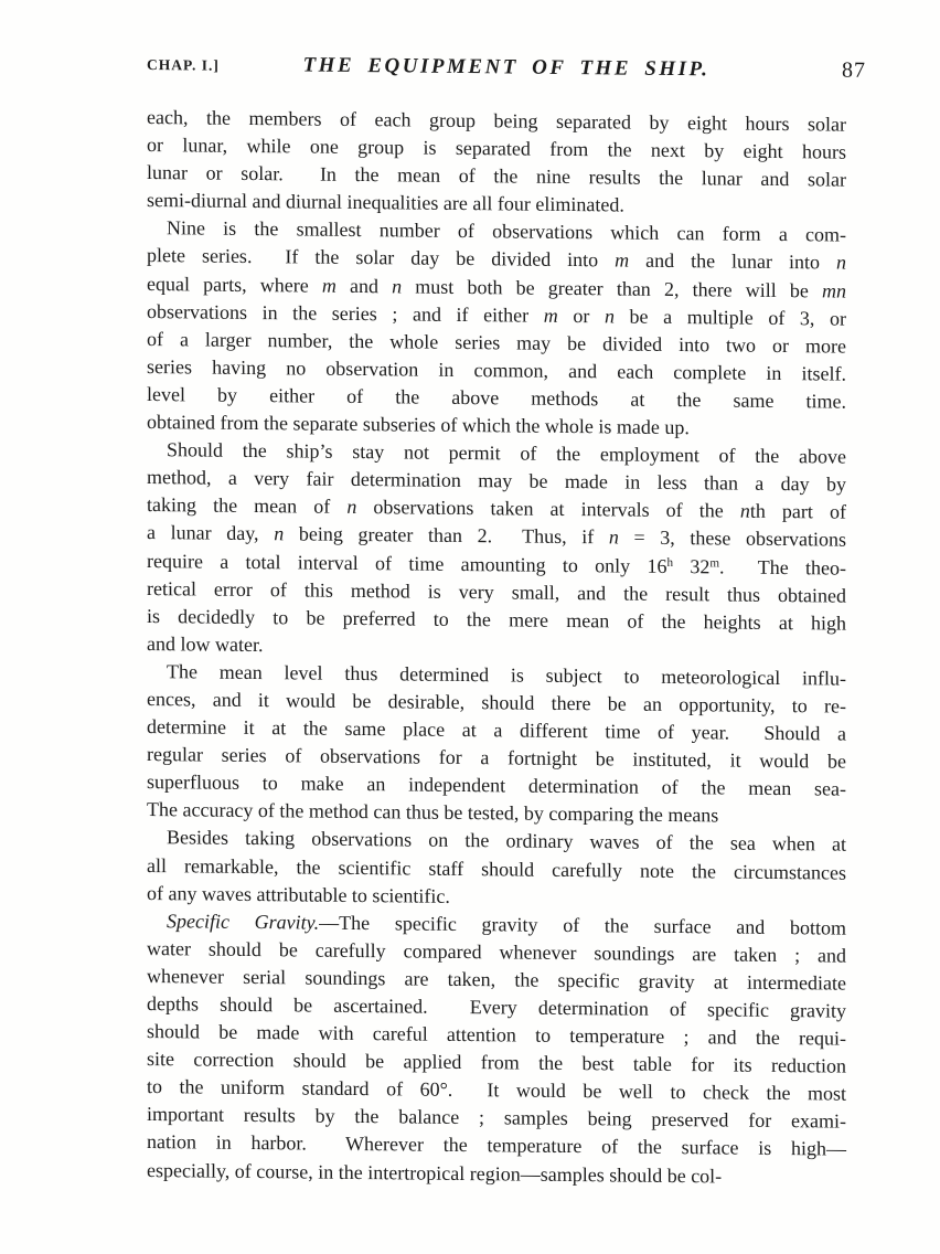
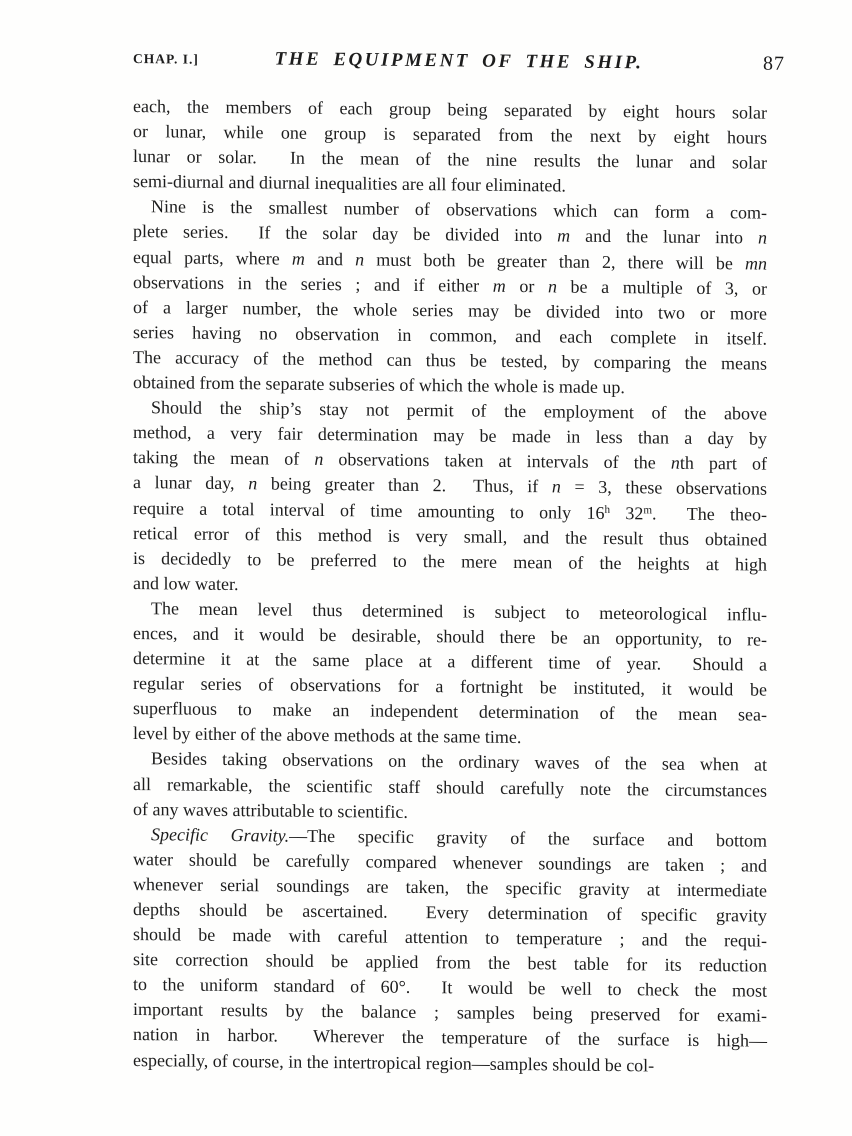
  CHAP. I.]
  THE EQUIPMENT OF THE SHIP.
  87
  each, the members of each group being separated by eight hours solar
  or lunar, while one group is separated from the next by eight hours
  lunar or solar. In the mean of the nine results the lunar and solar
  semi-diurnal and diurnal inequalities are all four eliminated.
  Nine is the smallest number of observations which can form a com-
  plete series. If the solar day be divided into m and the lunar into n
  equal parts, where m and n must both be greater than 2, there will be mn
  observations in the series ; and if either m or n be a multiple of 3, or
  of a larger number, the whole series may be divided into two or more
  series having no observation in common, and each complete in itself.
- level by either of the above methods at the same time.
+ The accuracy of the method can thus be tested, by comparing the means
  obtained from the separate subseries of which the whole is made up.
  Should the ship’s stay not permit of the employment of the above
  method, a very fair determination may be made in less than a day by
  taking the mean of n observations taken at intervals of the nth part of
  a lunar day, n being greater than 2. Thus, if n = 3, these observations
  require a total interval of time amounting to only 16h 32m. The theo-
  retical error of this method is very small, and the result thus obtained
  is decidedly to be preferred to the mere mean of the heights at high
  and low water.
  The mean level thus determined is subject to meteorological influ-
  ences, and it would be desirable, should there be an opportunity, to re-
  determine it at the same place at a different time of year. Should a
  regular series of observations for a fortnight be instituted, it would be
  superfluous to make an independent determination of the mean sea-
- The accuracy of the method can thus be tested, by comparing the means
+ level by either of the above methods at the same time.
  Besides taking observations on the ordinary waves of the sea when at
  all remarkable, the scientific staff should carefully note the circumstances
  of any waves attributable to scientific.
  Specific Gravity.—The specific gravity of the surface and bottom
  water should be carefully compared whenever soundings are taken ; and
  whenever serial soundings are taken, the specific gravity at intermediate
  depths should be ascertained. Every determination of specific gravity
  should be made with careful attention to temperature ; and the requi-
  site correction should be applied from the best table for its reduction
  to the uniform standard of 60°. It would be well to check the most
  important results by the balance ; samples being preserved for exami-
  nation in harbor. Wherever the temperature of the surface is high—
  especially, of course, in the intertropical region—samples should be col-
